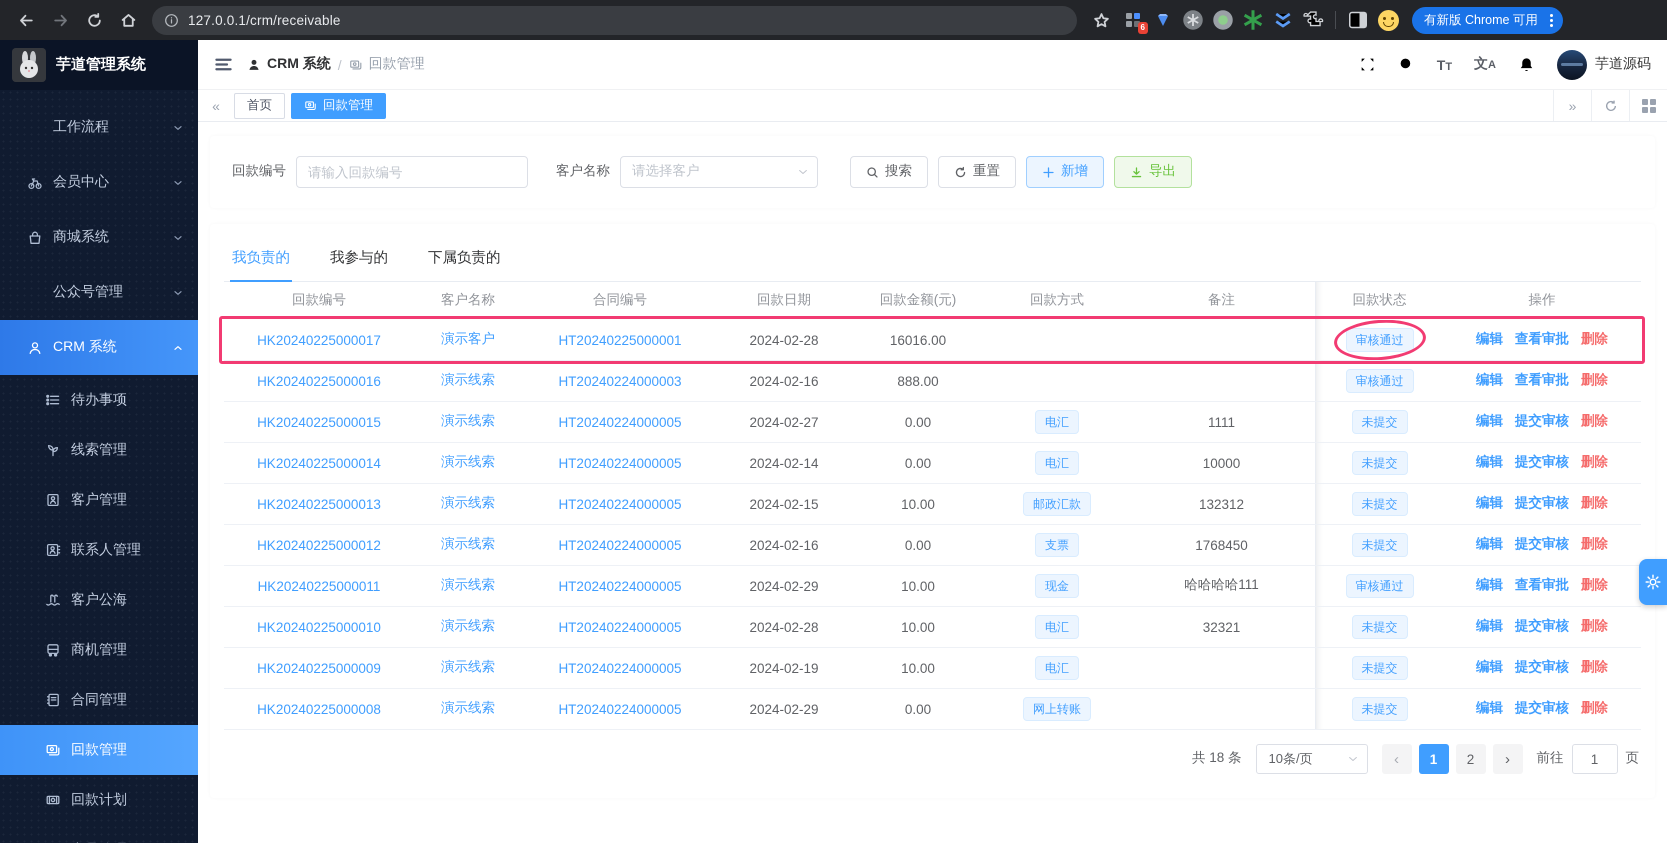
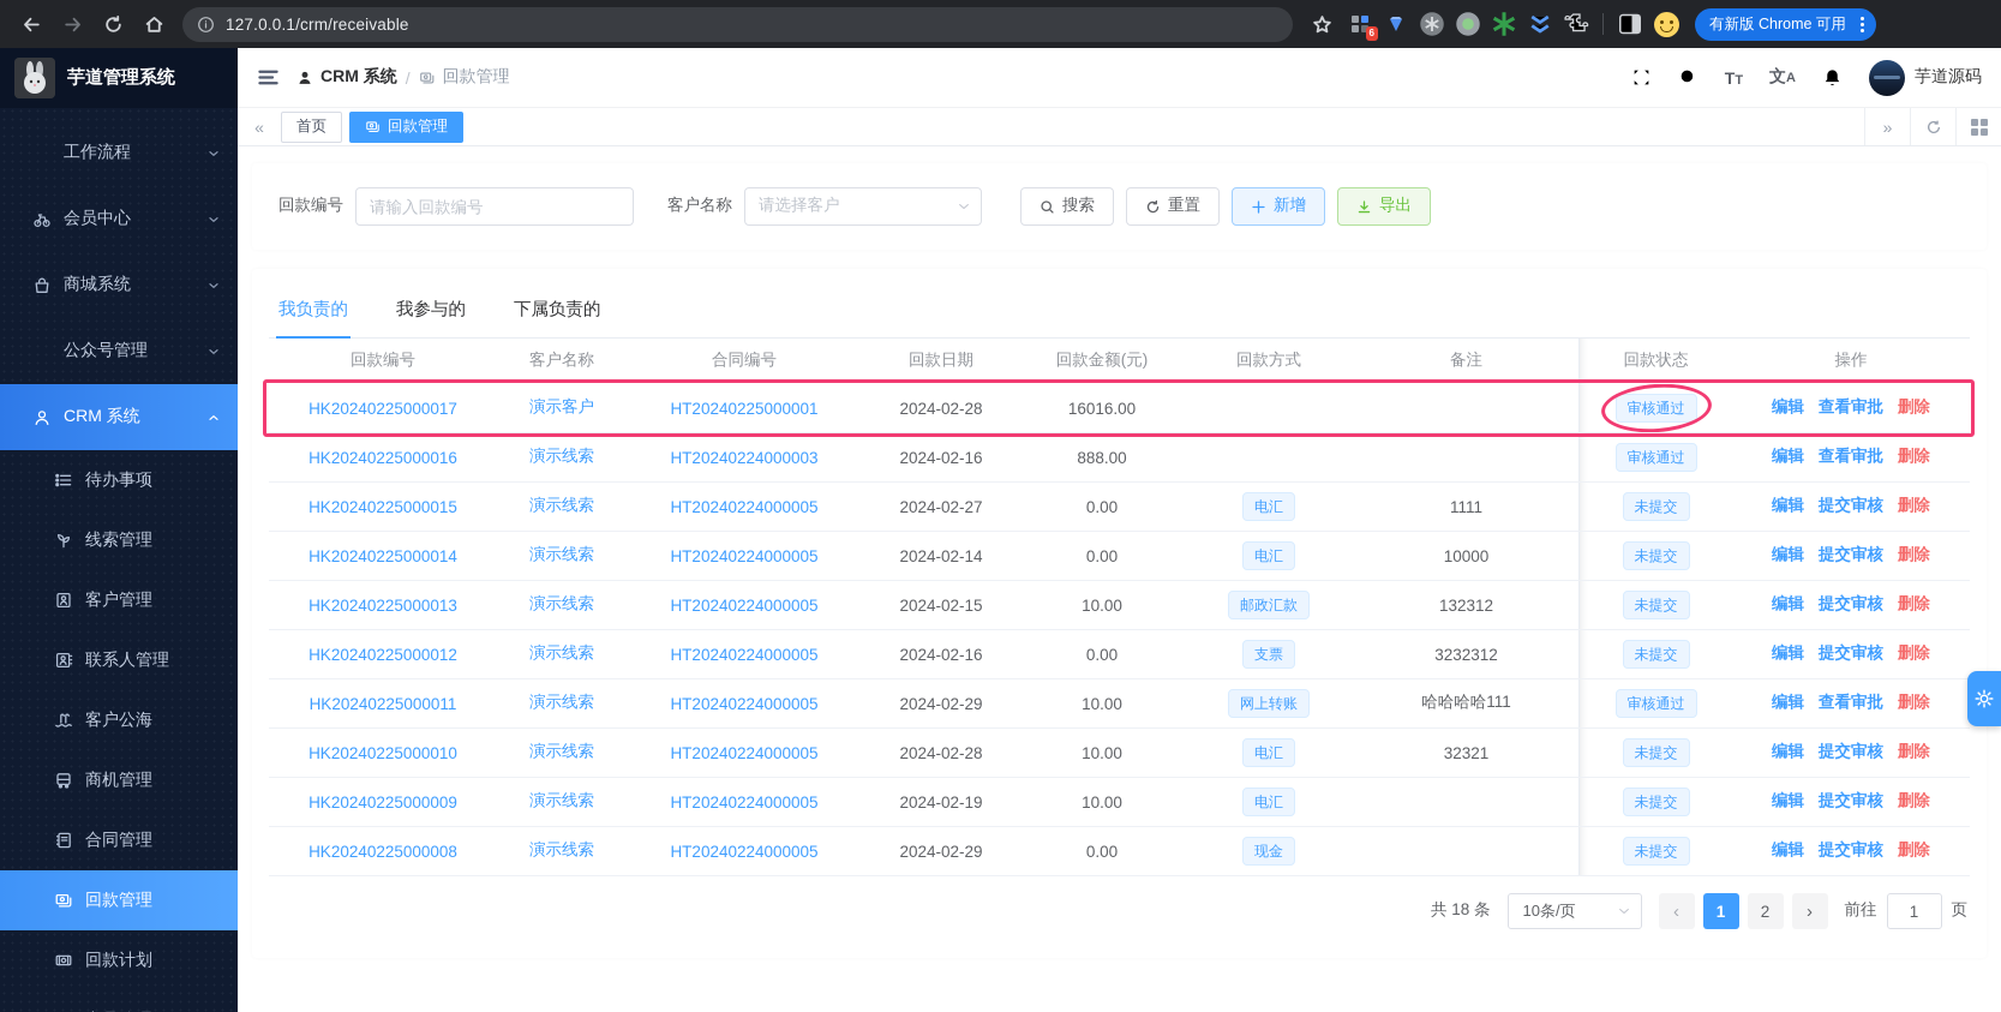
  127.0.0.1/crm/receivable
  6
  有新版 Chrome 可用
  芋道管理系统
  工作流程
  会员中心
  商城系统
  公众号管理
  CRM 系统
  待办事项
  线索管理
  客户管理
  联系人管理
  客户公海
  商机管理
  合同管理
  回款管理
  回款计划
  CRM 系统
  /
  回款管理
  TT
  文A
  芋道源码
  «
  首页
  回款管理
  »
  回款编号
  请输入回款编号
  客户名称
  请选择客户
  搜索
  重置
  新增
  导出
  我负责的
  我参与的
  下属负责的
  回款编号
  客户名称
  合同编号
  回款日期
  回款金额(元)
  回款方式
  备注
  回款状态
  操作
  HK20240225000017
  演示客户
  HT20240225000001
  2024-02-28
  16016.00
  审核通过
  编辑
  查看审批
  删除
  HK20240225000016
  演示线索
  HT20240224000003
  2024-02-16
  888.00
  审核通过
  编辑
  查看审批
  删除
  HK20240225000015
  演示线索
  HT20240224000005
  2024-02-27
  0.00
  电汇
  1111
  未提交
  编辑
  提交审核
  删除
  HK20240225000014
  演示线索
  HT20240224000005
  2024-02-14
  0.00
  电汇
  10000
  未提交
  编辑
  提交审核
  删除
  HK20240225000013
  演示线索
  HT20240224000005
  2024-02-15
  10.00
  邮政汇款
  132312
  未提交
  编辑
  提交审核
  删除
  HK20240225000012
  演示线索
  HT20240224000005
  2024-02-16
  0.00
  支票
- 1768450
+ 3232312
  未提交
  编辑
  提交审核
  删除
  HK20240225000011
  演示线索
  HT20240224000005
  2024-02-29
  10.00
- 现金
+ 网上转账
  哈哈哈哈111
  审核通过
  编辑
  查看审批
  删除
  HK20240225000010
  演示线索
  HT20240224000005
  2024-02-28
  10.00
  电汇
  32321
  未提交
  编辑
  提交审核
  删除
  HK20240225000009
  演示线索
  HT20240224000005
  2024-02-19
  10.00
  电汇
  未提交
  编辑
  提交审核
  删除
  HK20240225000008
  演示线索
  HT20240224000005
  2024-02-29
  0.00
- 网上转账
+ 现金
  未提交
  编辑
  提交审核
  删除
  共 18 条
  10条/页
  ‹
  1
  2
  ›
  前往
  1
  页
